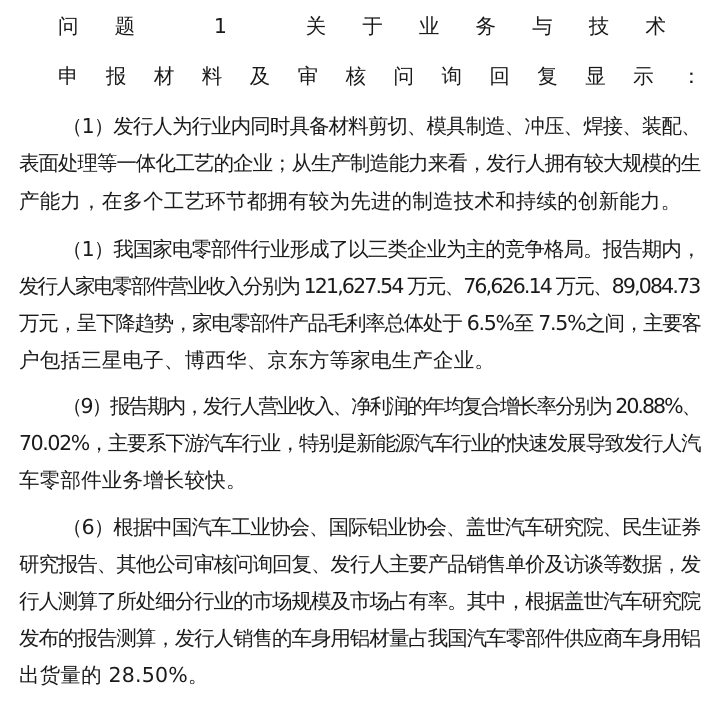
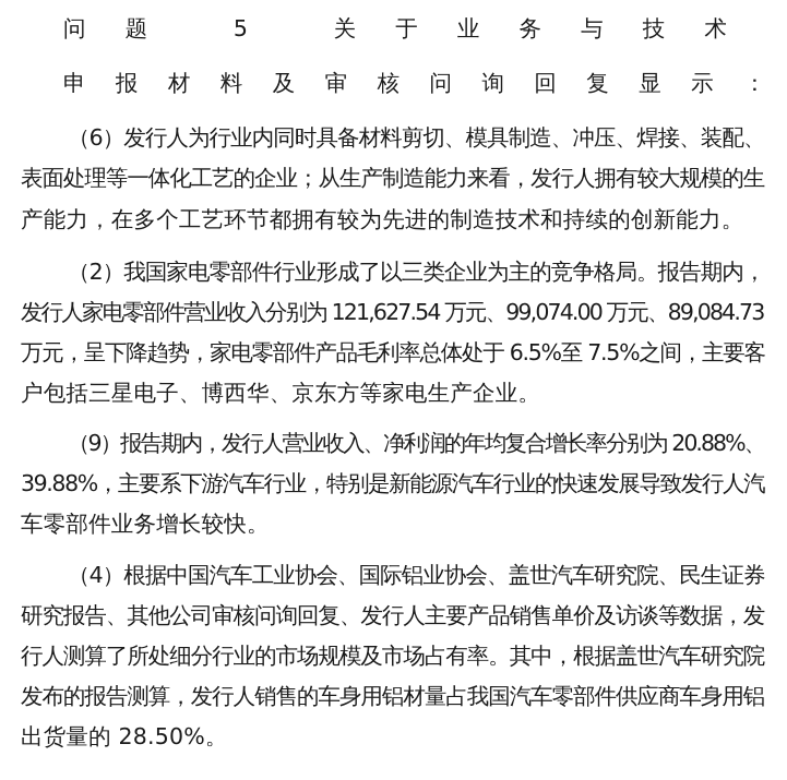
- 问题 1 关于业务与技术
+ 问题 5 关于业务与技术
  申报材料及审核问询回复显示：
- （1）发行人为行业内同时具备材料剪切、模具制造、冲压、焊接、装配、
+ （6）发行人为行业内同时具备材料剪切、模具制造、冲压、焊接、装配、
  表面处理等一体化工艺的企业；从生产制造能力来看，发行人拥有较大规模的生
  产能力，在多个工艺环节都拥有较为先进的制造技术和持续的创新能力。
- （1）我国家电零部件行业形成了以三类企业为主的竞争格局。报告期内，
+ （2）我国家电零部件行业形成了以三类企业为主的竞争格局。报告期内，
- 发行人家电零部件营业收入分别为 121,627.54 万元、76,626.14 万元、89,084.73
+ 发行人家电零部件营业收入分别为 121,627.54 万元、99,074.00 万元、89,084.73
  万元，呈下降趋势，家电零部件产品毛利率总体处于 6.5%至 7.5%之间，主要客
  户包括三星电子、博西华、京东方等家电生产企业。
  （9）报告期内，发行人营业收入、净利润的年均复合增长率分别为 20.88%、
- 70.02%，主要系下游汽车行业，特别是新能源汽车行业的快速发展导致发行人汽
+ 39.88%，主要系下游汽车行业，特别是新能源汽车行业的快速发展导致发行人汽
  车零部件业务增长较快。
- （6）根据中国汽车工业协会、国际铝业协会、盖世汽车研究院、民生证券
+ （4）根据中国汽车工业协会、国际铝业协会、盖世汽车研究院、民生证券
  研究报告、其他公司审核问询回复、发行人主要产品销售单价及访谈等数据，发
  行人测算了所处细分行业的市场规模及市场占有率。其中，根据盖世汽车研究院
  发布的报告测算，发行人销售的车身用铝材量占我国汽车零部件供应商车身用铝
  出货量的 28.50%。
